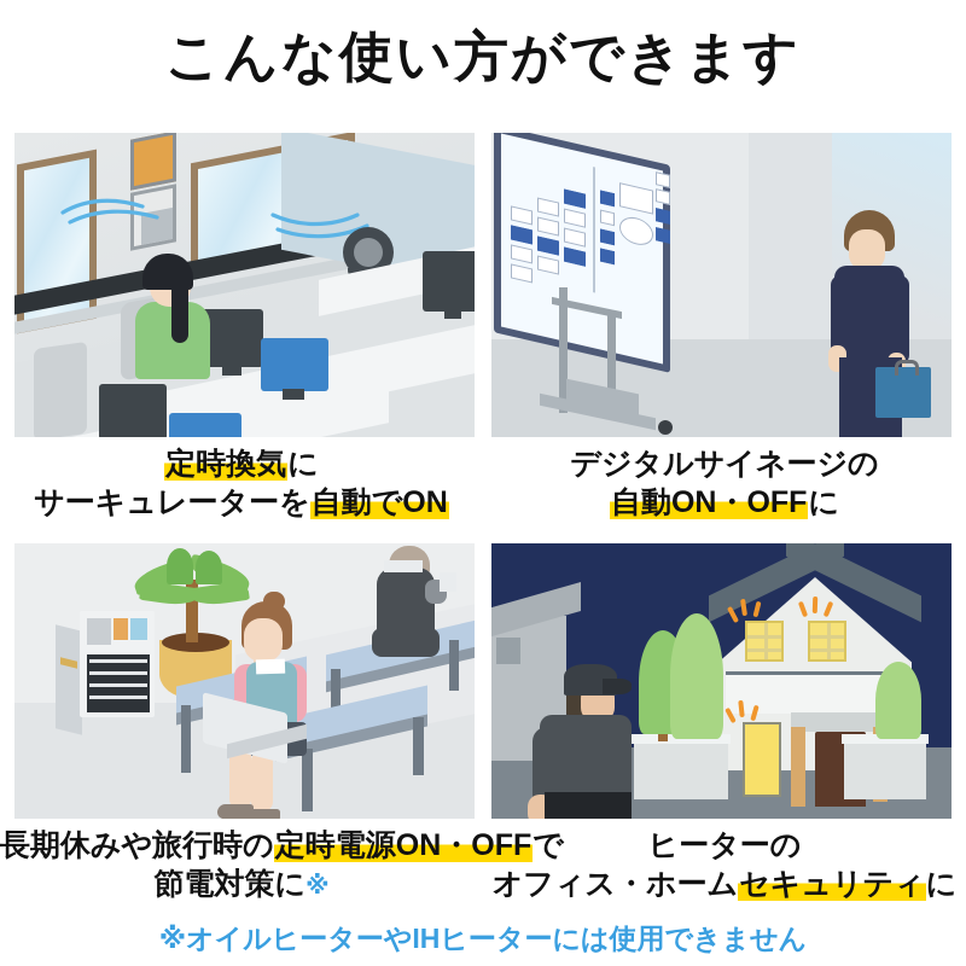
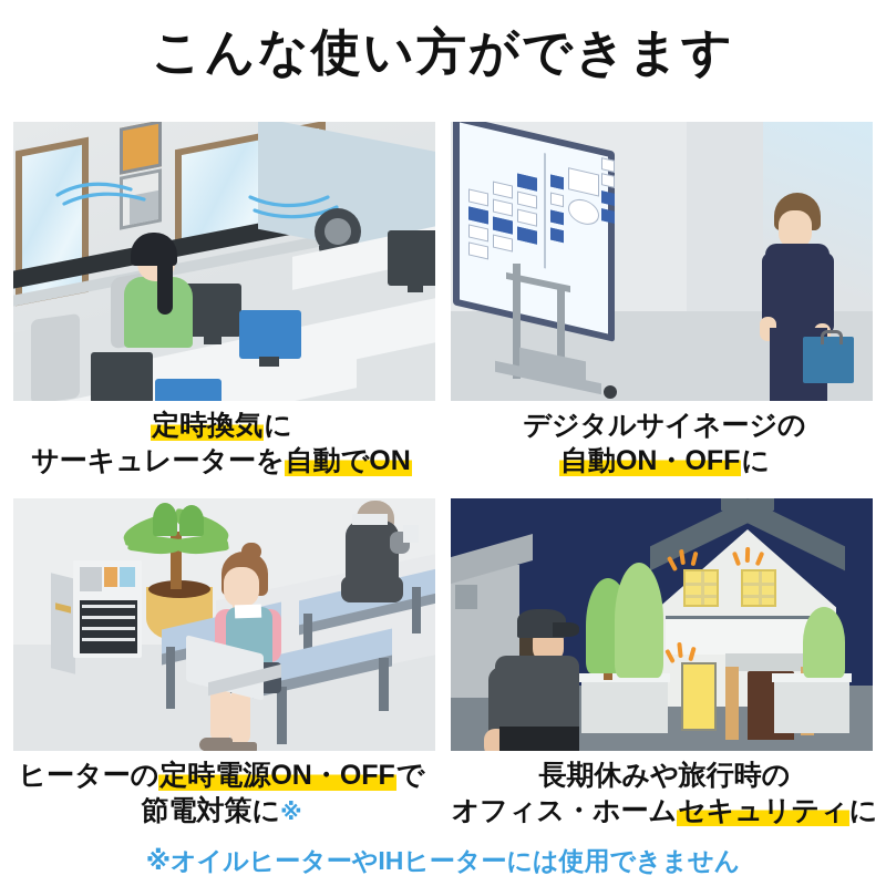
  こんな使い方ができます
  定時換気に
  サーキュレーターを自動でON
  デジタルサイネージの
  自動ON・OFFに
- 長期休みや旅行時の定時電源ON・OFFで
+ ヒーターの定時電源ON・OFFで
  節電対策に※
- ヒーターの
+ 長期休みや旅行時の
  オフィス・ホームセキュリティに
  ※オイルヒーターやIHヒーターには使用できません
